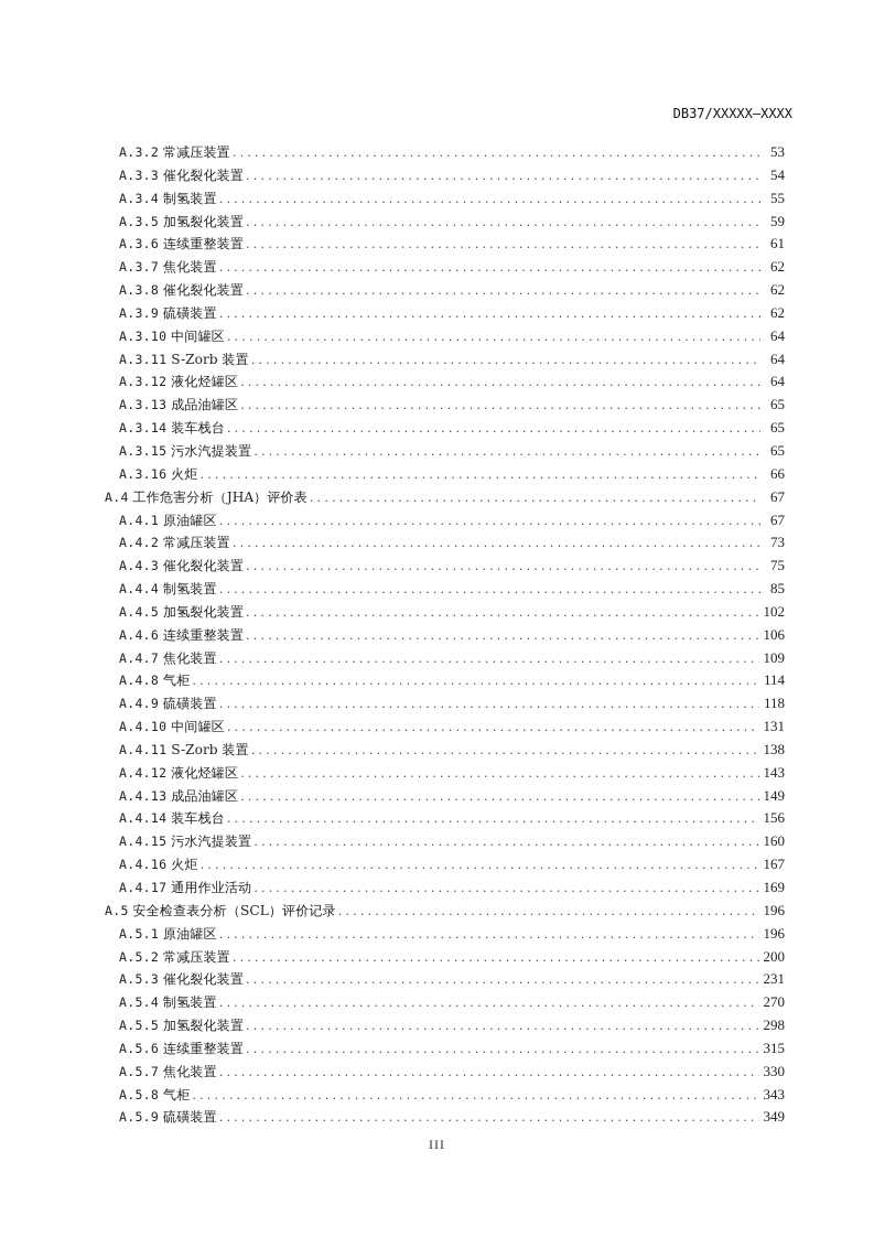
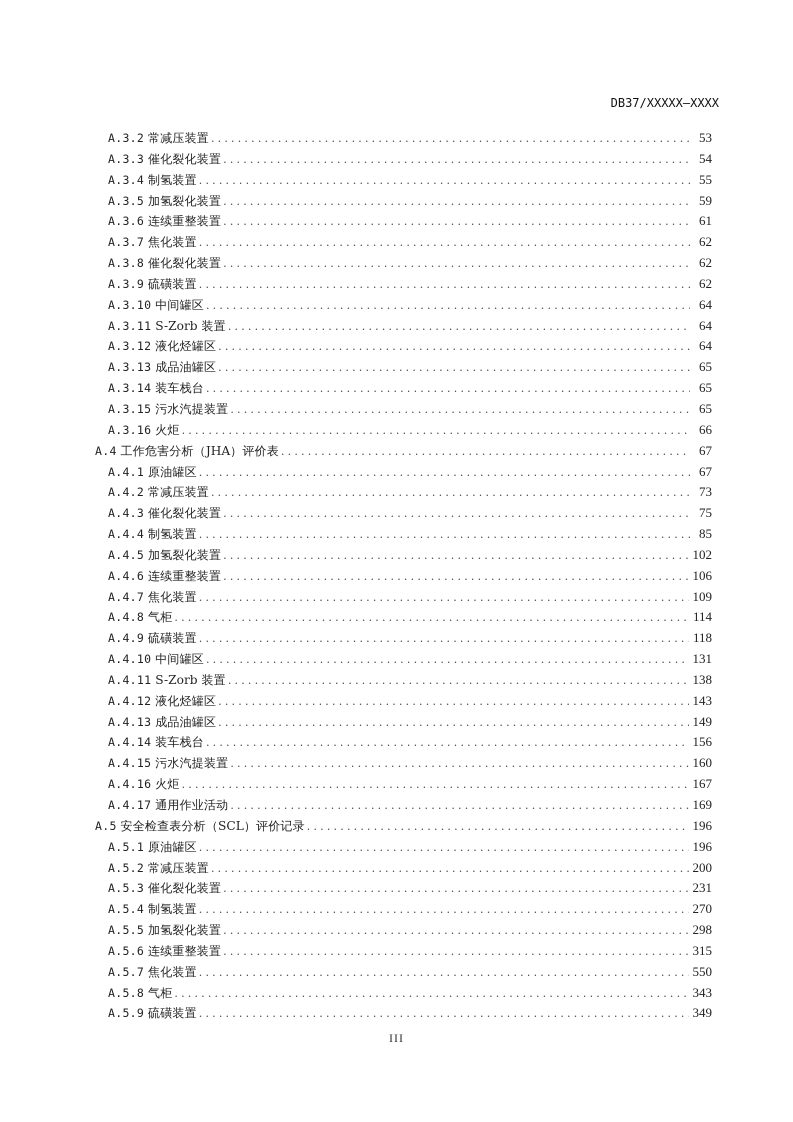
  DB37/XXXXX—XXXX
  A.3.2 常减压装置
  53
  A.3.3 催化裂化装置
  54
  A.3.4 制氢装置
  55
  A.3.5 加氢裂化装置
  59
  A.3.6 连续重整装置
  61
  A.3.7 焦化装置
  62
  A.3.8 催化裂化装置
  62
  A.3.9 硫磺装置
  62
  A.3.10 中间罐区
  64
  A.3.11 S-Zorb 装置
  64
  A.3.12 液化烃罐区
  64
  A.3.13 成品油罐区
  65
  A.3.14 装车栈台
  65
  A.3.15 污水汽提装置
  65
  A.3.16 火炬
  66
  A.4 工作危害分析（JHA）评价表
  67
  A.4.1 原油罐区
  67
  A.4.2 常减压装置
  73
  A.4.3 催化裂化装置
  75
  A.4.4 制氢装置
  85
  A.4.5 加氢裂化装置
  102
  A.4.6 连续重整装置
  106
  A.4.7 焦化装置
  109
  A.4.8 气柜
  114
  A.4.9 硫磺装置
  118
  A.4.10 中间罐区
  131
  A.4.11 S-Zorb 装置
  138
  A.4.12 液化烃罐区
  143
  A.4.13 成品油罐区
  149
  A.4.14 装车栈台
  156
  A.4.15 污水汽提装置
  160
  A.4.16 火炬
  167
  A.4.17 通用作业活动
  169
  A.5 安全检查表分析（SCL）评价记录
  196
  A.5.1 原油罐区
  196
  A.5.2 常减压装置
  200
  A.5.3 催化裂化装置
  231
  A.5.4 制氢装置
  270
  A.5.5 加氢裂化装置
  298
  A.5.6 连续重整装置
  315
  A.5.7 焦化装置
- 330
+ 550
  A.5.8 气柜
  343
  A.5.9 硫磺装置
  349
  III
